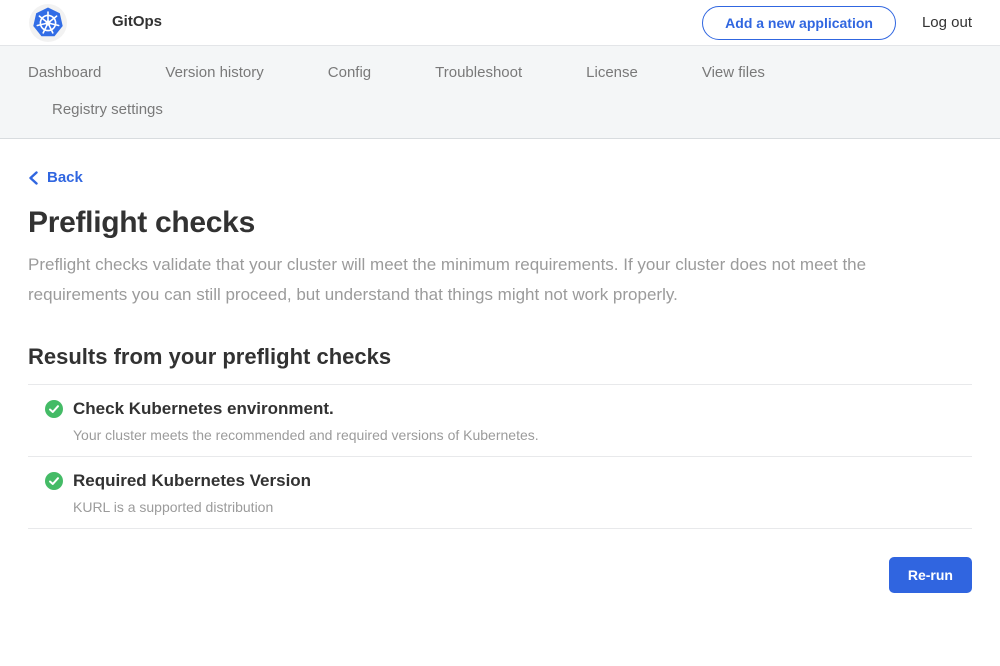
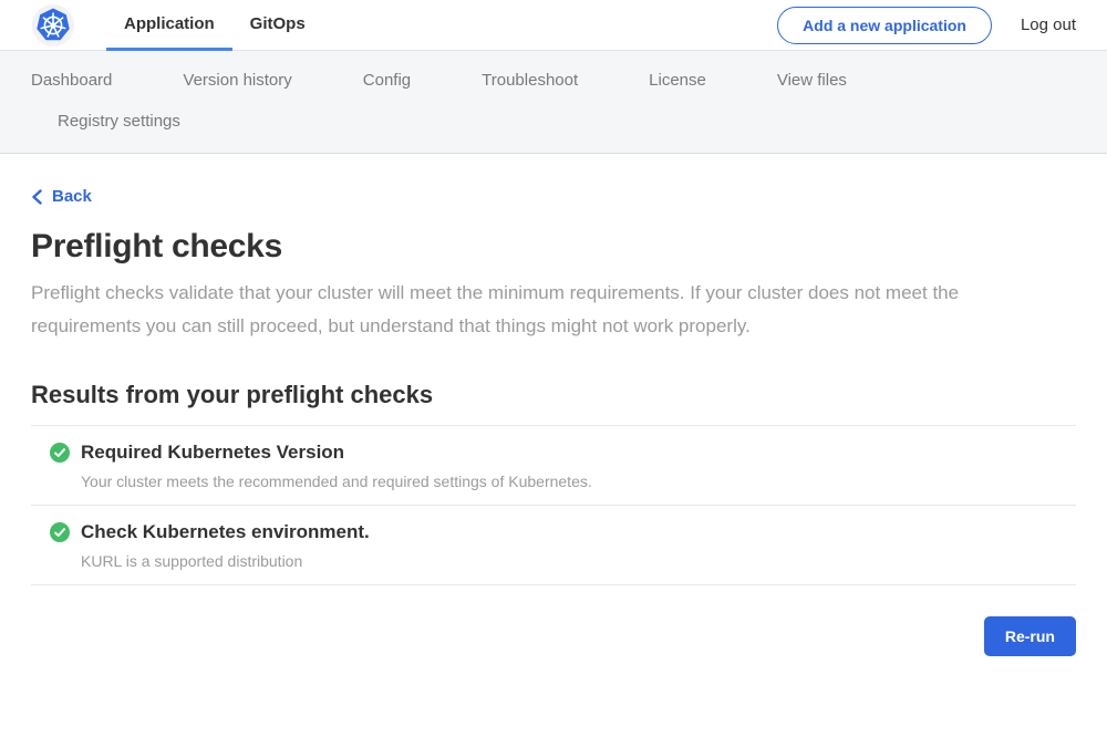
+ Application
  GitOps
  Add a new application
  Log out
  Dashboard
  Version history
  Config
  Troubleshoot
  License
  View files
  Registry settings
  Back
  Preflight checks
  Preflight checks validate that your cluster will meet the minimum requirements. If your cluster does not meet the requirements you can still proceed, but understand that things might not work properly.
  Results from your preflight checks
- Check Kubernetes environment.
+ Required Kubernetes Version
- Your cluster meets the recommended and required versions of Kubernetes.
+ Your cluster meets the recommended and required settings of Kubernetes.
- Required Kubernetes Version
+ Check Kubernetes environment.
  KURL is a supported distribution
  Re-run
